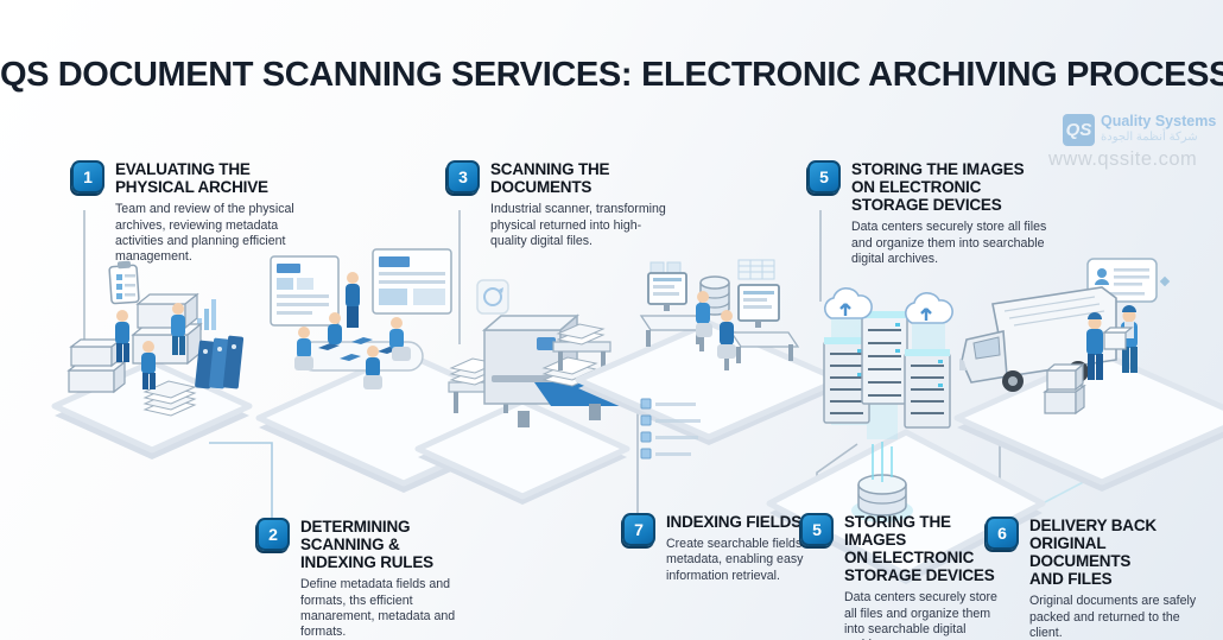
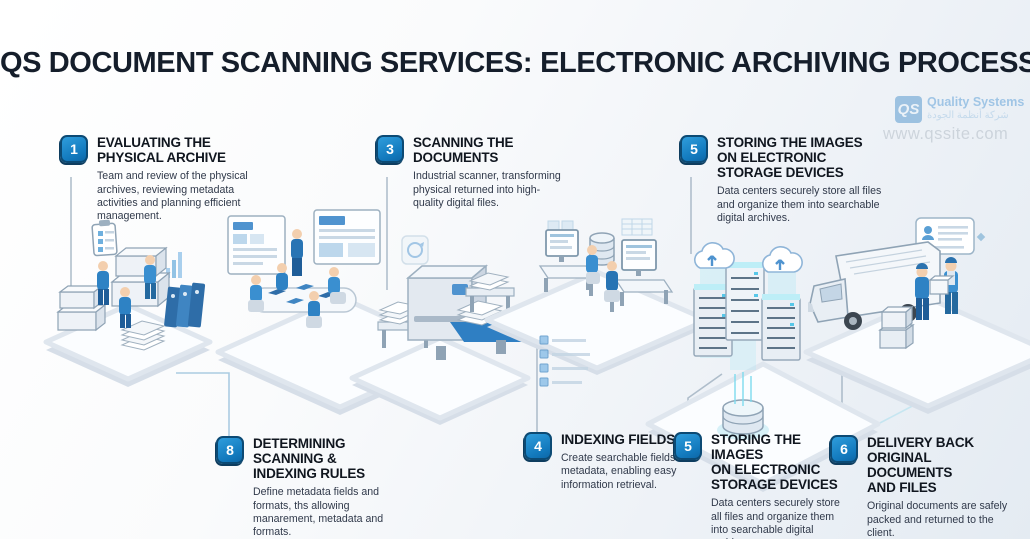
  QS DOCUMENT SCANNING SERVICES: ELECTRONIC ARCHIVING PROCESS
  QS
  Quality Systems
  شركة أنظمة الجودة
  www.qssite.com
  1
  EVALUATING THE
  PHYSICAL ARCHIVE
  Team and review of the physical archives, reviewing metadata activities and planning efficient management.
  3
  SCANNING THE
  DOCUMENTS
  Industrial scanner, transforming physical returned into high-quality digital files.
  5
  STORING THE IMAGES
  ON ELECTRONIC
  STORAGE DEVICES
  Data centers securely store all files and organize them into searchable digital archives.
- 2
+ 8
  DETERMINING
  SCANNING &
  INDEXING RULES
- Define metadata fields and formats, ths efficient manarement, metadata and formats.
+ Define metadata fields and formats, ths allowing manarement, metadata and formats.
- 7
+ 4
  INDEXING FIELDS
  Create searchable fields metadata, enabling easy information retrieval.
  5
  STORING THE IMAGES
  ON ELECTRONIC
  STORAGE DEVICES
  Data centers securely store all files and organize them into searchable digital
  6
  DELIVERY BACK
  ORIGINAL DOCUMENTS
  AND FILES
  Original documents are safely packed and returned to the client.
